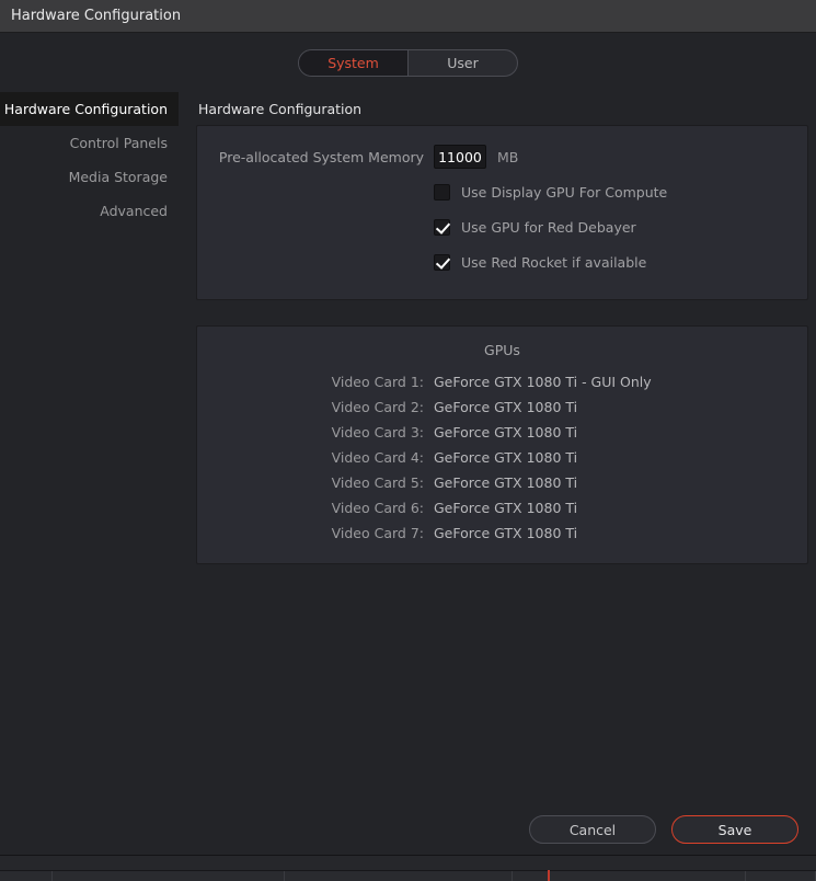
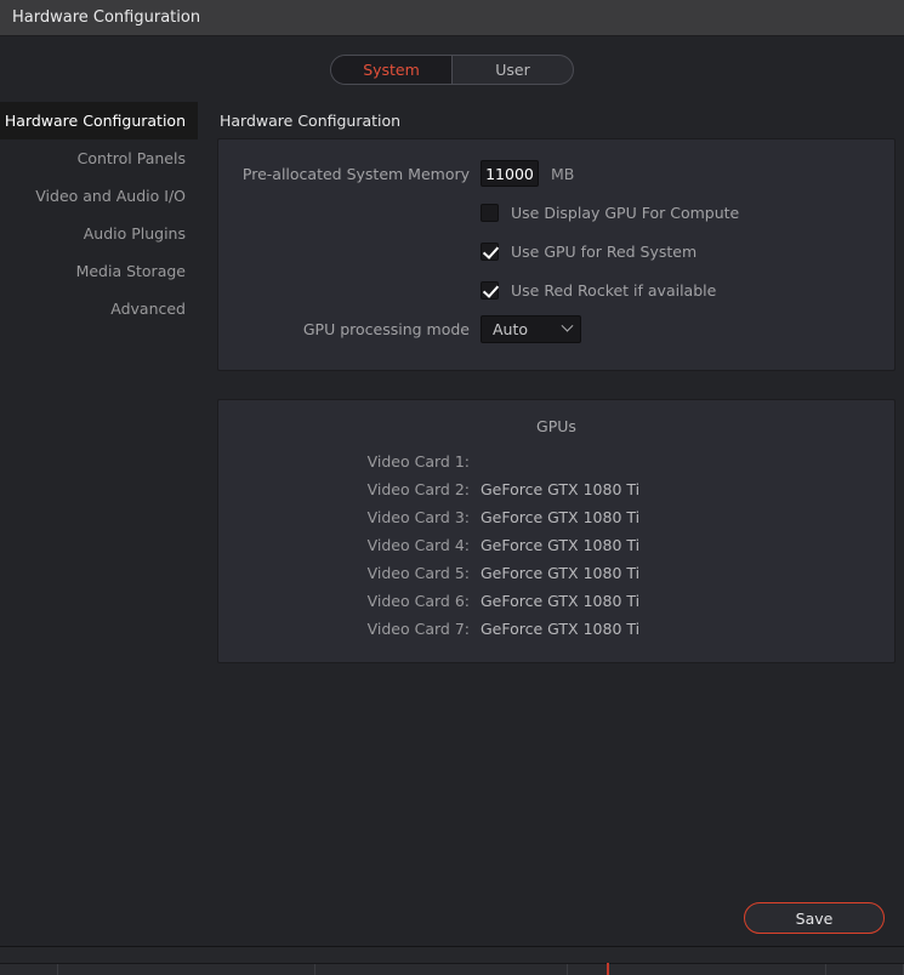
  Hardware Configuration
  System
  User
  Hardware Configuration
  Control Panels
+ Video and Audio I/O
+ Audio Plugins
  Media Storage
  Advanced
  Hardware Configuration
  Pre-allocated System Memory
  11000
  MB
  Use Display GPU For Compute
- Use GPU for Red Debayer
+ Use GPU for Red System
  Use Red Rocket if available
+ GPU processing mode
+ Auto
  GPUs
  Video Card 1:
- GeForce GTX 1080 Ti - GUI Only
  Video Card 2:
  GeForce GTX 1080 Ti
  Video Card 3:
  GeForce GTX 1080 Ti
  Video Card 4:
  GeForce GTX 1080 Ti
  Video Card 5:
  GeForce GTX 1080 Ti
  Video Card 6:
  GeForce GTX 1080 Ti
  Video Card 7:
  GeForce GTX 1080 Ti
- Cancel
  Save
